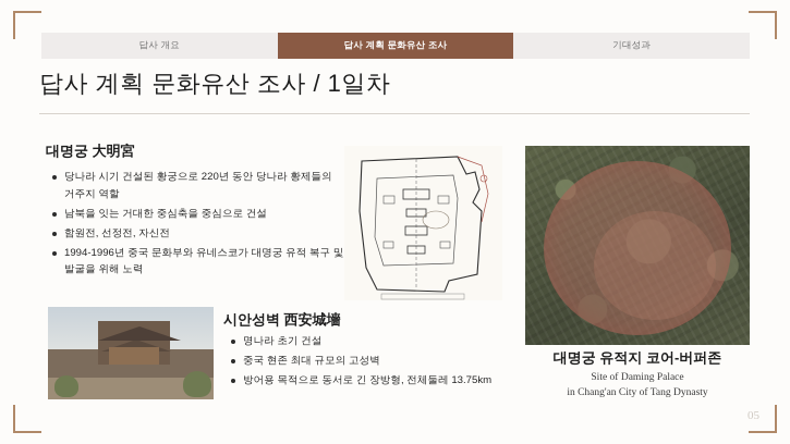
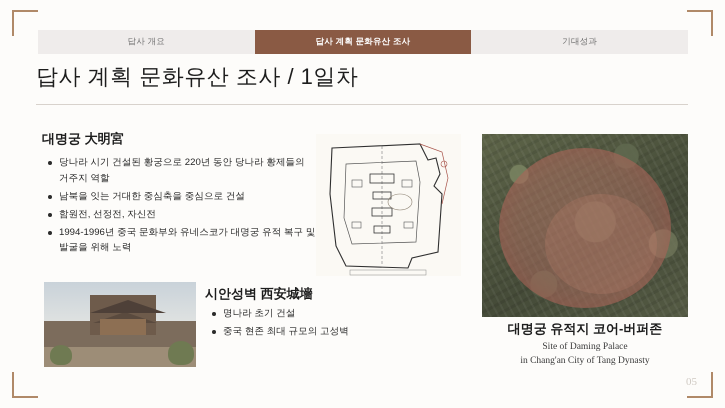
  답사 개요
  답사 계획 문화유산 조사
  기대성과
  답사 계획 문화유산 조사 / 1일차
  대명궁 大明宮
  당나라 시기 건설된 황궁으로 220년 동안 당나라 황제들의 거주지 역할
  남북을 잇는 거대한 중심축을 중심으로 건설
  함원전, 선정전, 자신전
  1994-1996년 중국 문화부와 유네스코가 대명궁 유적 복구 및 발굴을 위해 노력
  시안성벽 西安城墻
  명나라 초기 건설
  중국 현존 최대 규모의 고성벽
- 방어용 목적으로 동서로 긴 장방형, 전체둘레 13.75km
  대명궁 유적지 코어-버퍼존
  Site of Daming Palace
  in Chang'an City of Tang Dynasty
  05
